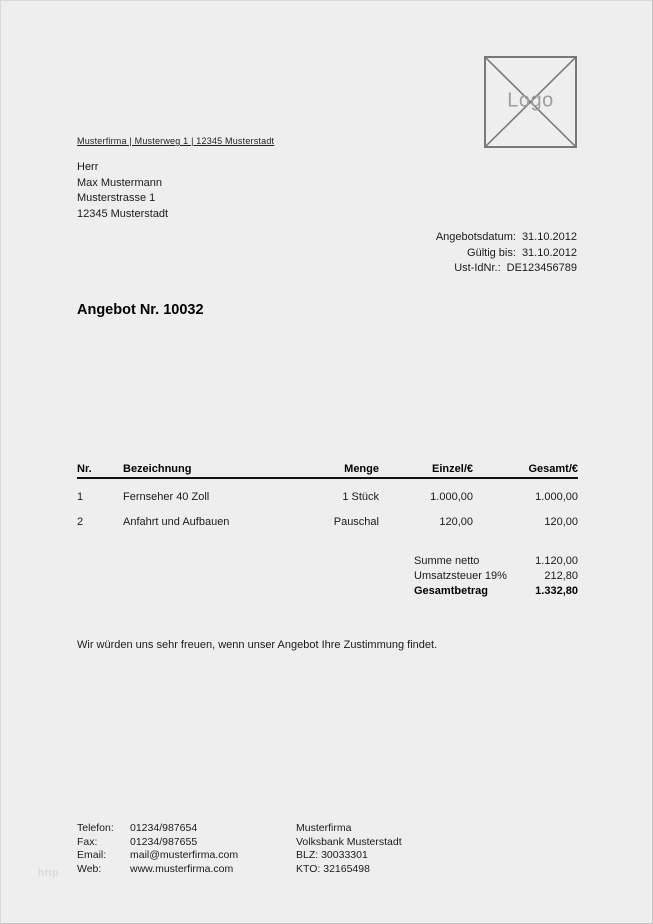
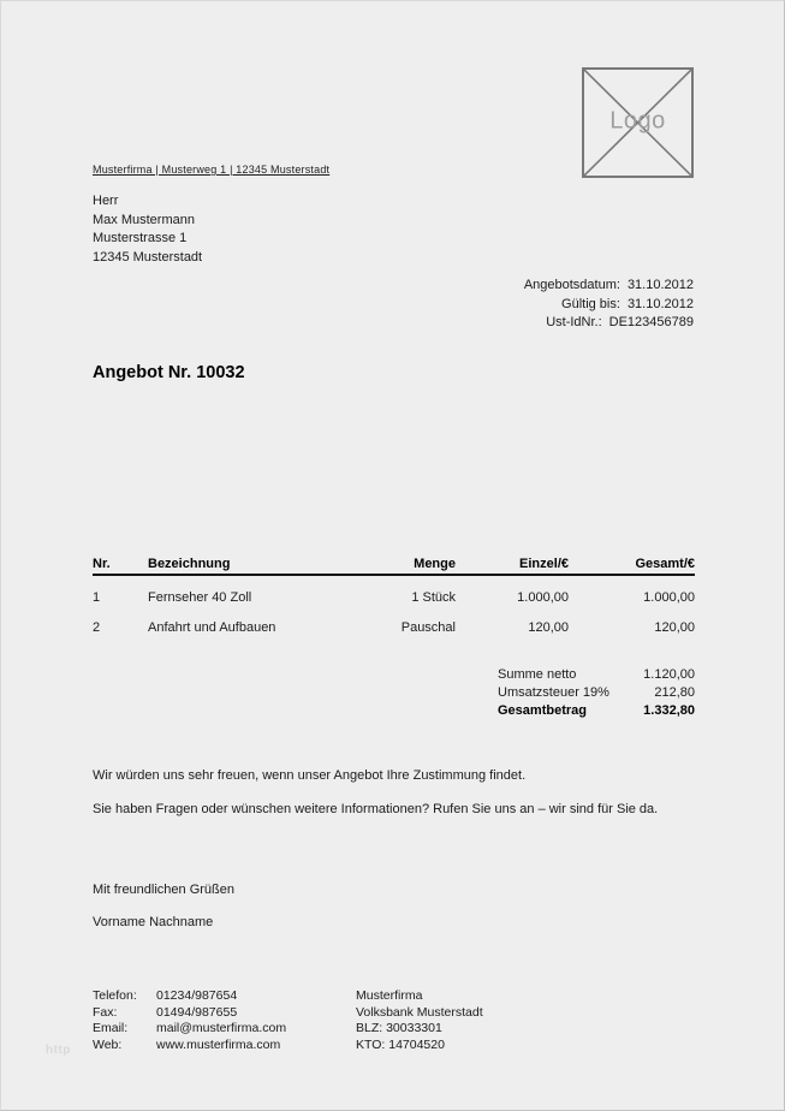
  Logo
  Musterfirma | Musterweg 1 | 12345 Musterstadt
  Herr
  Max Mustermann
  Musterstrasse 1
  12345 Musterstadt
  Angebotsdatum:
  31.10.2012
  Gültig bis:
  31.10.2012
  Ust-IdNr.:
  DE123456789
  Angebot Nr. 10032
  Nr.
  Bezeichnung
  Menge
  Einzel/€
  Gesamt/€
  1
  Fernseher 40 Zoll
  1 Stück
  1.000,00
  1.000,00
  2
  Anfahrt und Aufbauen
  Pauschal
  120,00
  120,00
  Summe netto
  1.120,00
  Umsatzsteuer 19%
  212,80
  Gesamtbetrag
  1.332,80
  Wir würden uns sehr freuen, wenn unser Angebot Ihre Zustimmung findet.
+ Sie haben Fragen oder wünschen weitere Informationen? Rufen Sie uns an – wir sind für Sie da.
+ Mit freundlichen Grüßen
+ Vorname Nachname
  Telefon:
  01234/987654
  Fax:
- 01234/987655
+ 01494/987655
  Email:
  mail@musterfirma.com
  Web:
  www.musterfirma.com
  Musterfirma
  Volksbank Musterstadt
  BLZ: 30033301
- KTO: 32165498
+ KTO: 14704520
